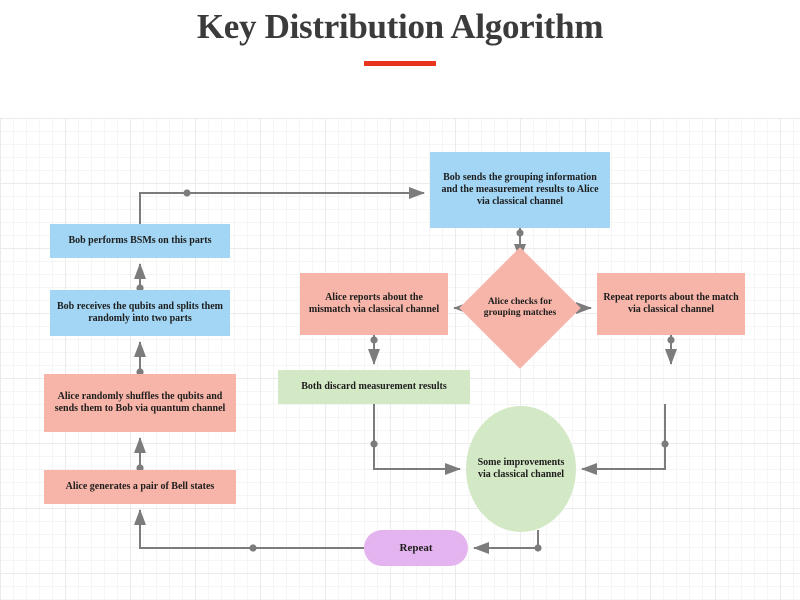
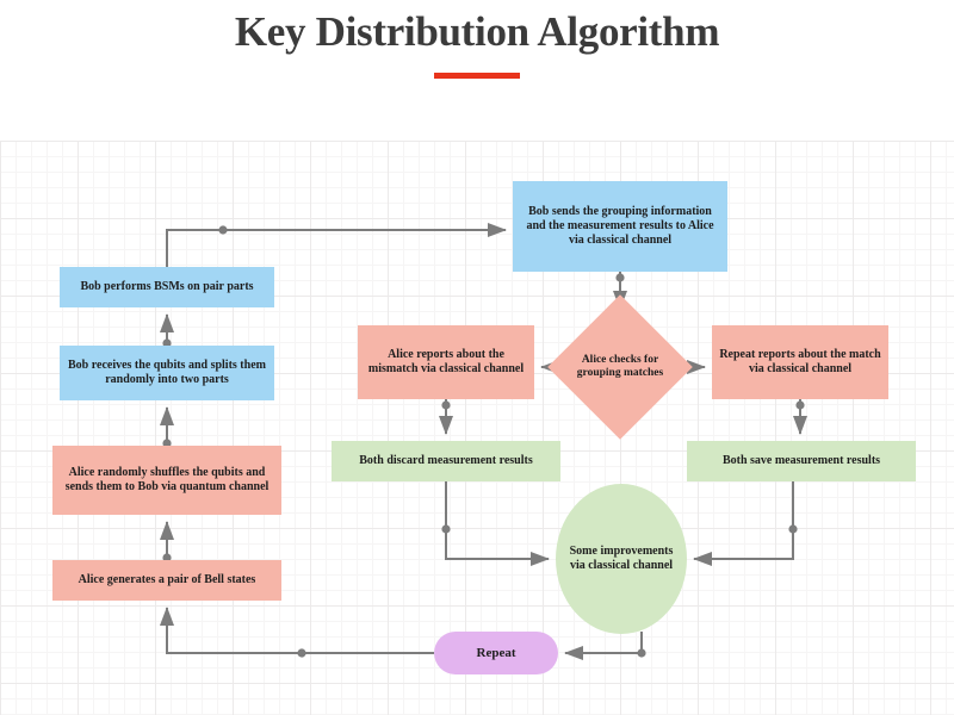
  Key Distribution Algorithm
  Bob sends the grouping information and the measurement results to Alice via classical channel
- Bob performs BSMs on this parts
+ Bob performs BSMs on pair parts
  Bob receives the qubits and splits them randomly into two parts
  Alice randomly shuffles the qubits and sends them to Bob via quantum channel
  Alice generates a pair of Bell states
  Alice checks for grouping matches
  Alice reports about the mismatch via classical channel
  Repeat reports about the match via classical channel
  Both discard measurement results
+ Both save measurement results
  Some improvements via classical channel
  Repeat
